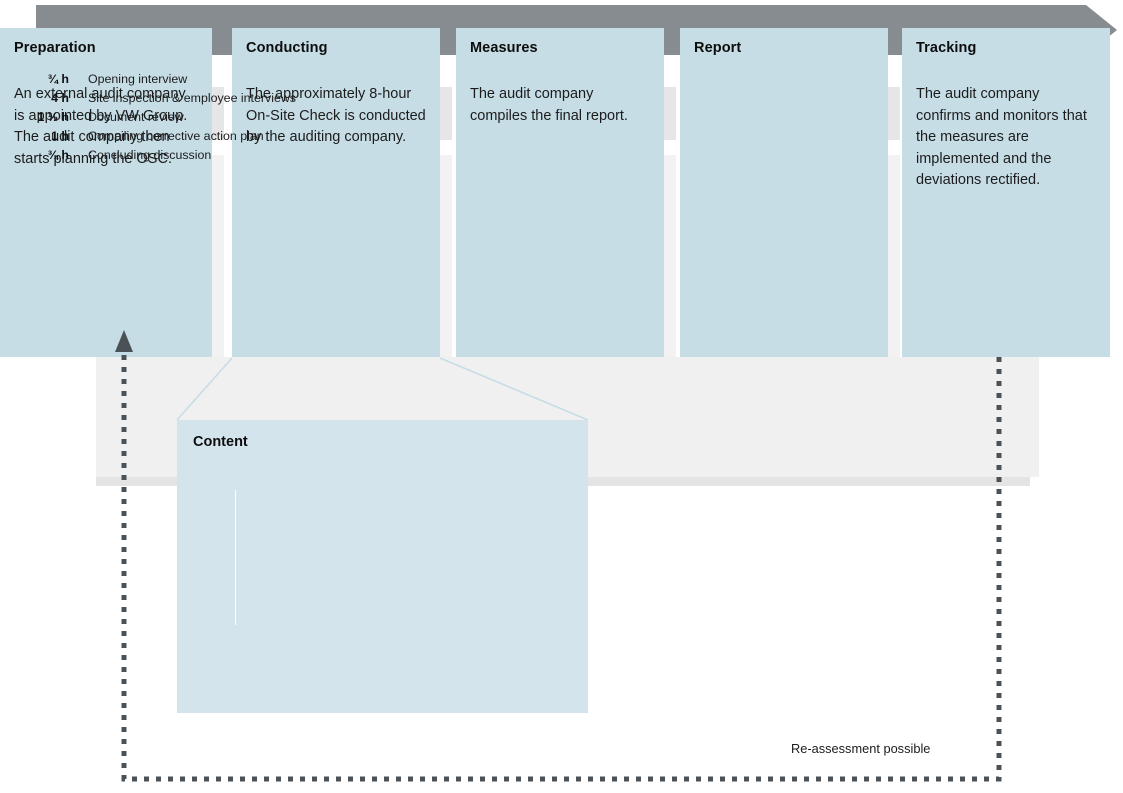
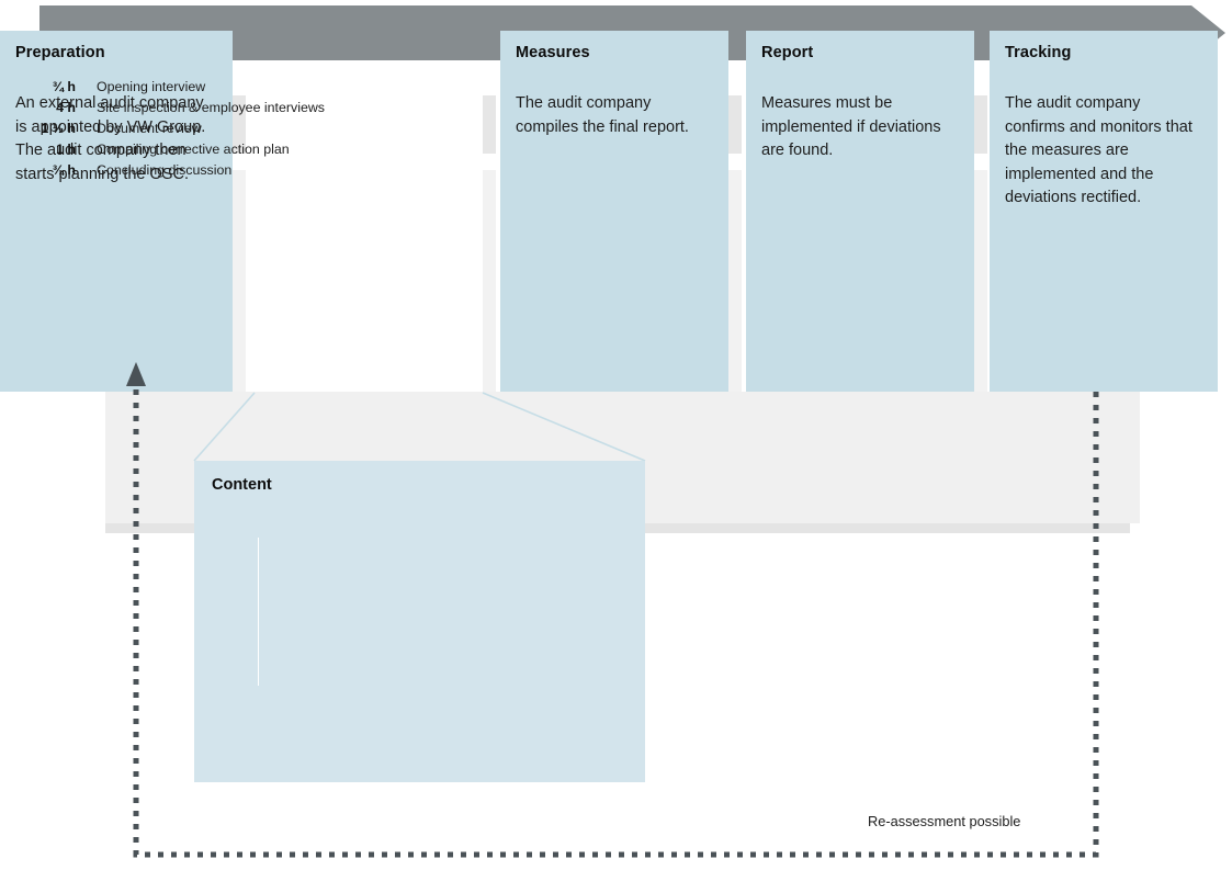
  Preparation
  An external audit company is appointed by VW Group. The audit company then starts planning the OSC.
- Conducting
- The approximately 8-hour On-Site Check is conducted by the auditing company.
  Measures
  The audit company compiles the final report.
  Report
+ Measures must be implemented if deviations are found.
  Tracking
  The audit company confirms and monitors that the measures are implemented and the deviations rectified.
  Content
  ¾ h
  Opening interview
  4 h
  Site inspection & employee interviews
  1 ½ h
  Document review
  1 h
  Compiling corrective action plan
  ¾ h
  Concluding discussion
  Re-assessment possible
